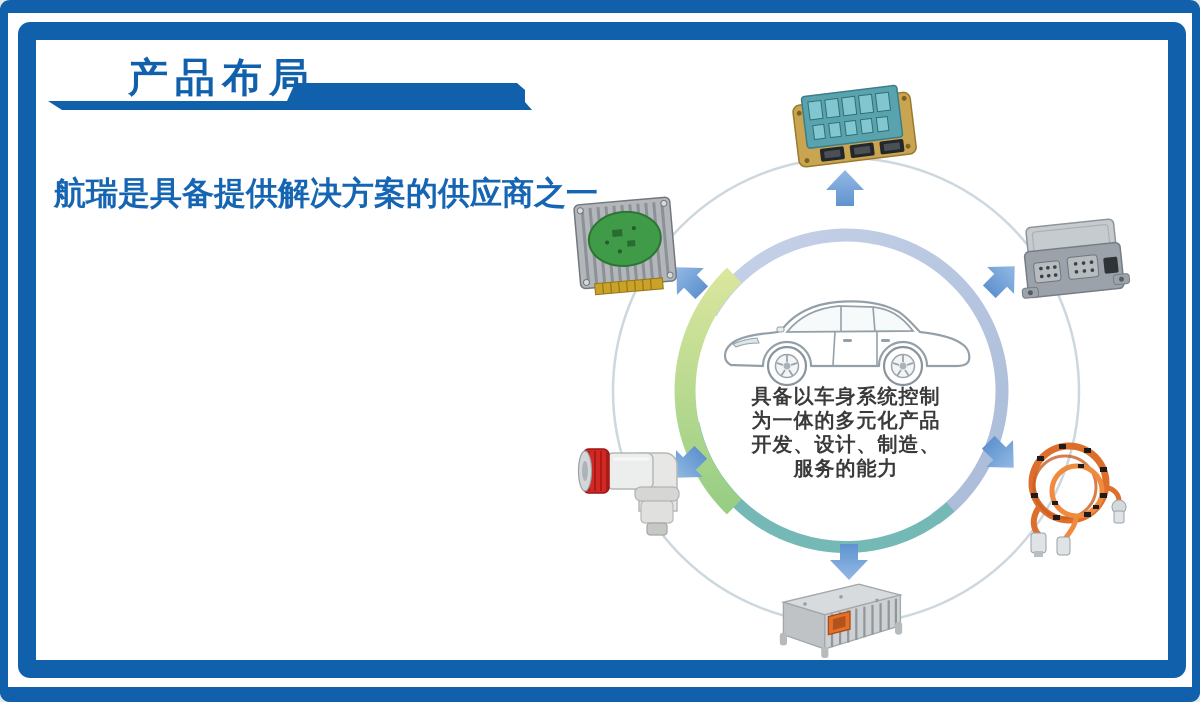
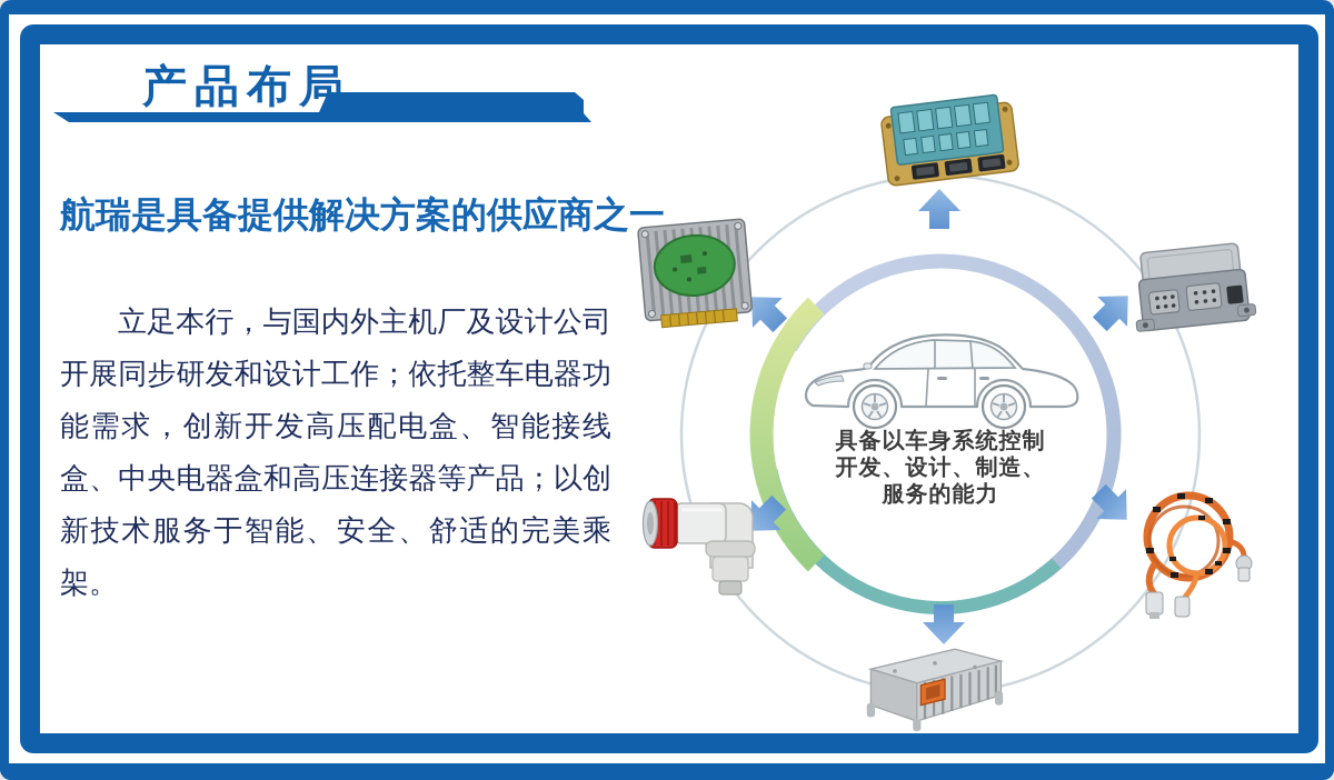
  产品布局
  航瑞是具备提供解决方案的供应商之一
+ 立足本行，与国内外主机厂及设计公司开展同步研发和设计工作；依托整车电器功能需求，创新开发高压配电盒、智能接线盒、中央电器盒和高压连接器等产品；以创新技术服务于智能、安全、舒适的完美乘架。
  具备以车身系统控制
- 为一体的多元化产品
  开发、设计、制造、
  服务的能力
